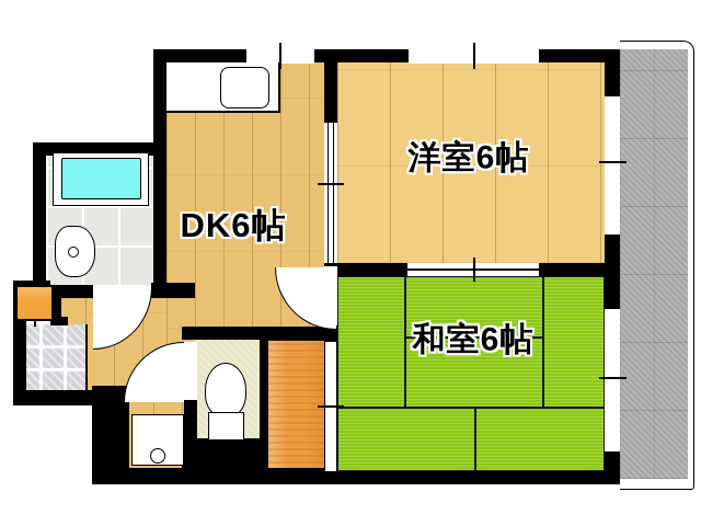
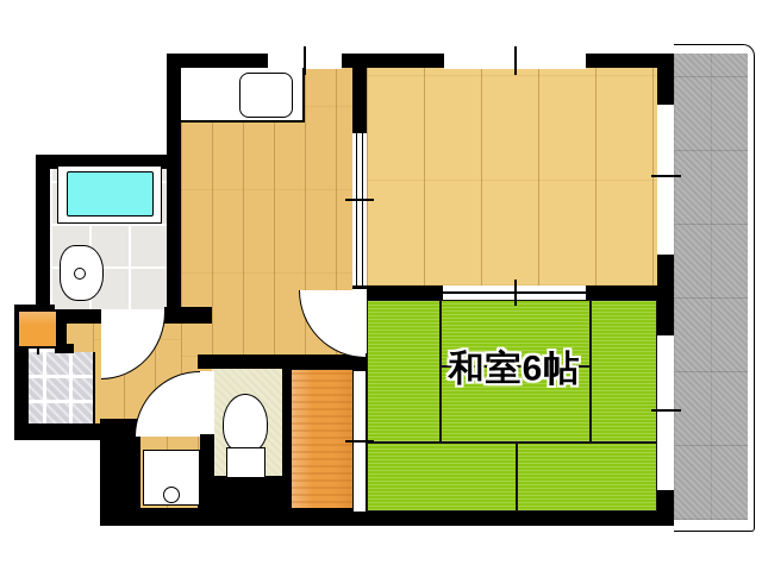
- DK6帖
- 洋室6帖
  和室6帖
